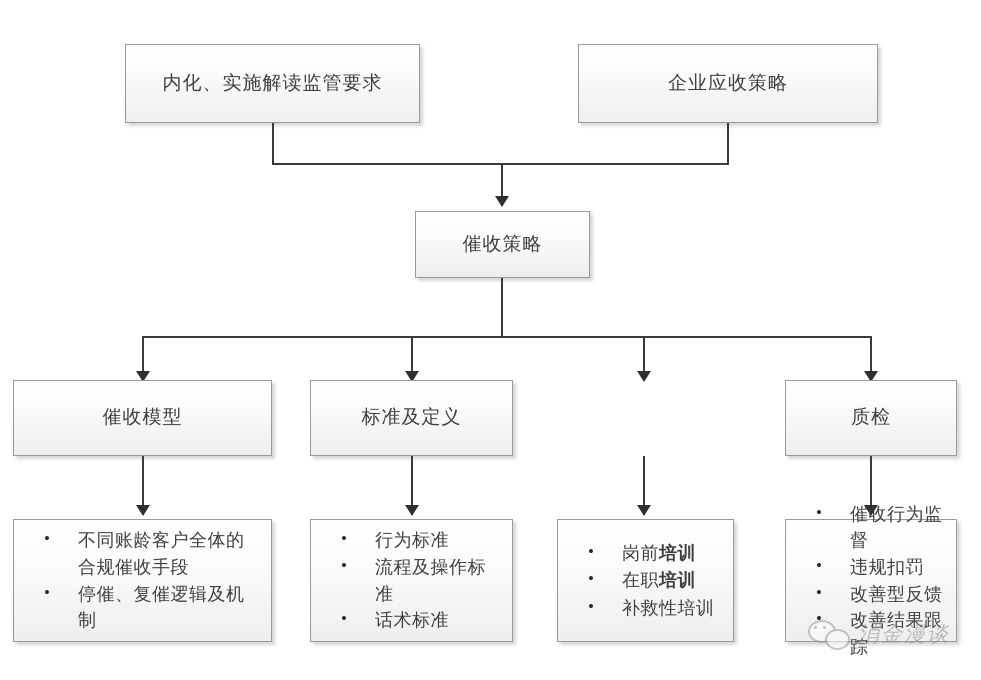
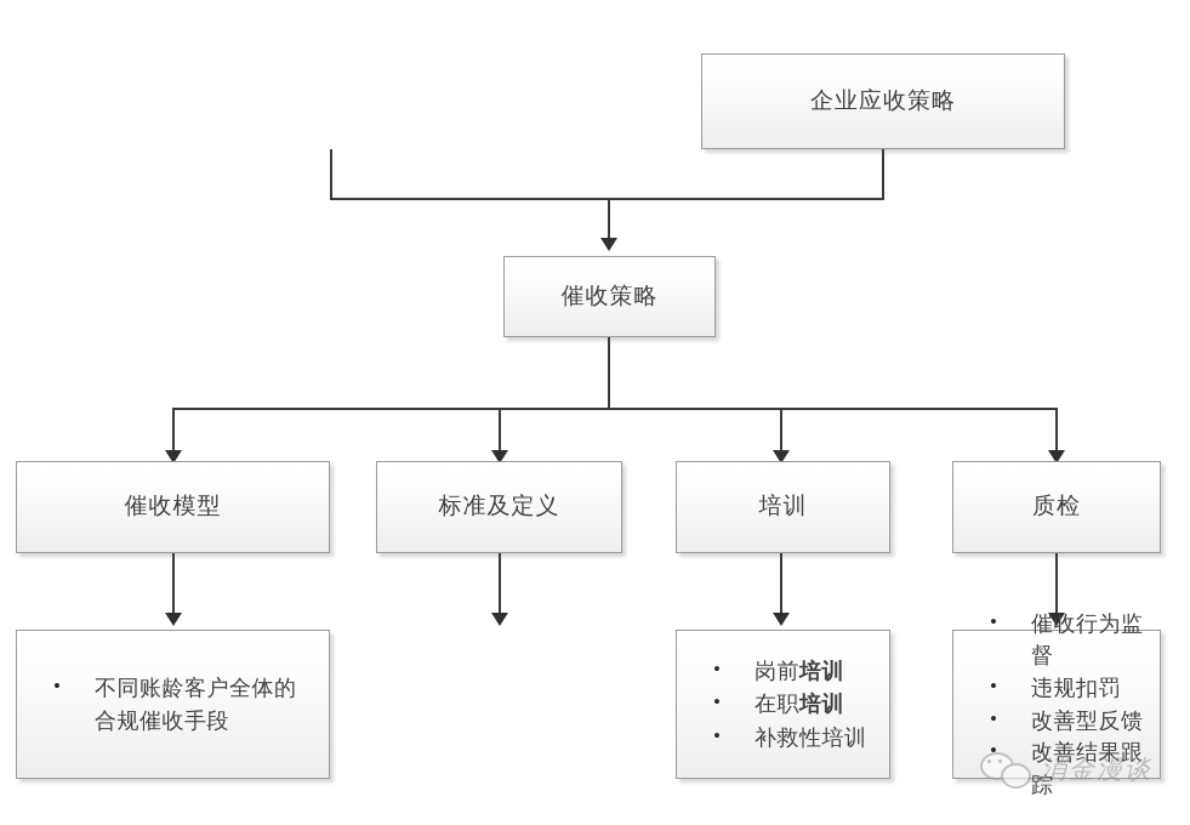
- 内化、实施解读监管要求
  企业应收策略
  催收策略
  催收模型
  标准及定义
+ 培训
  质检
  不同账龄客户全体的合规催收手段
- 停催、复催逻辑及机制
- 行为标准
- 流程及操作标准
- 话术标准
  岗前培训
  在职培训
  补救性培训
  催收行为监督
  违规扣罚
  改善型反馈
  改善结果跟踪
  消金漫谈
